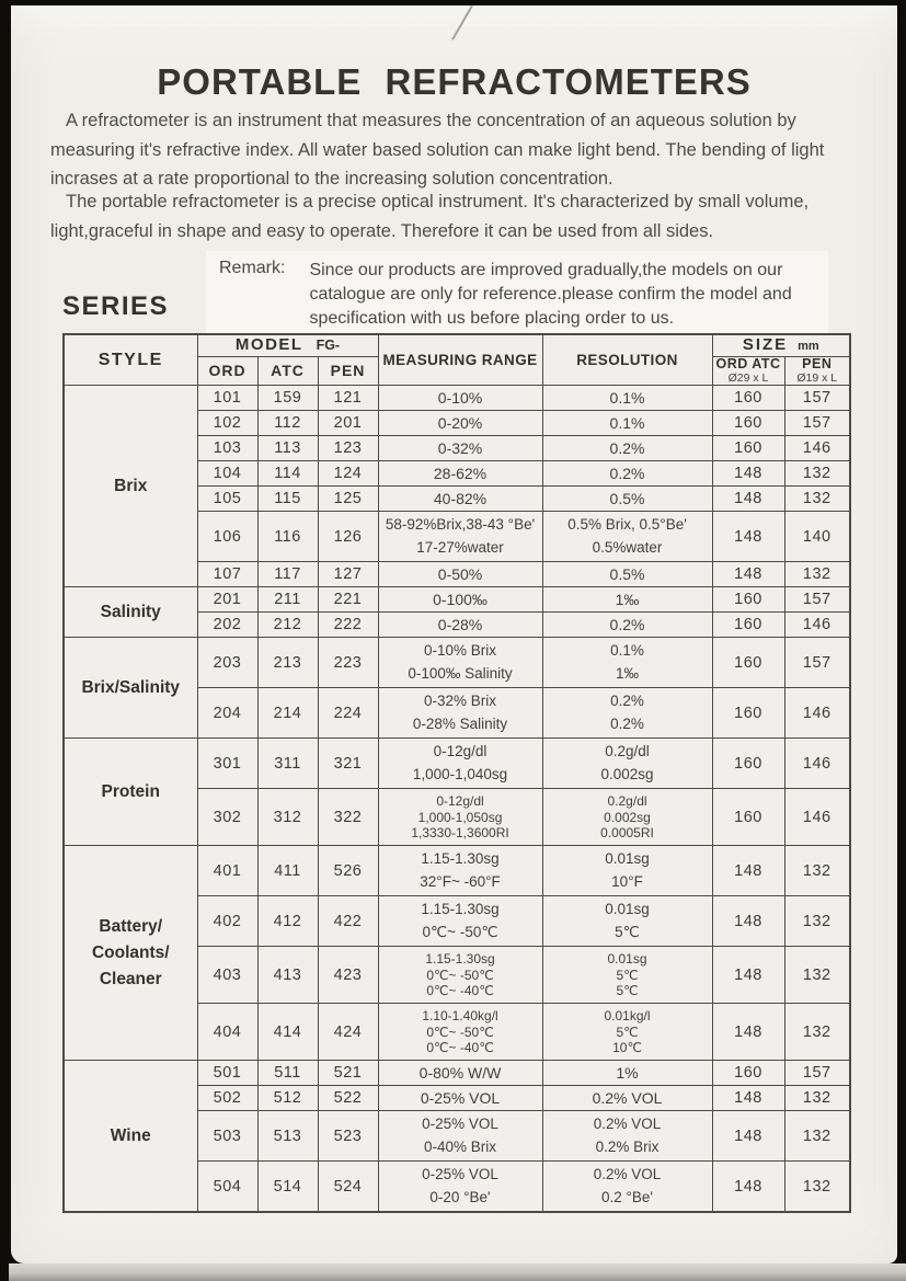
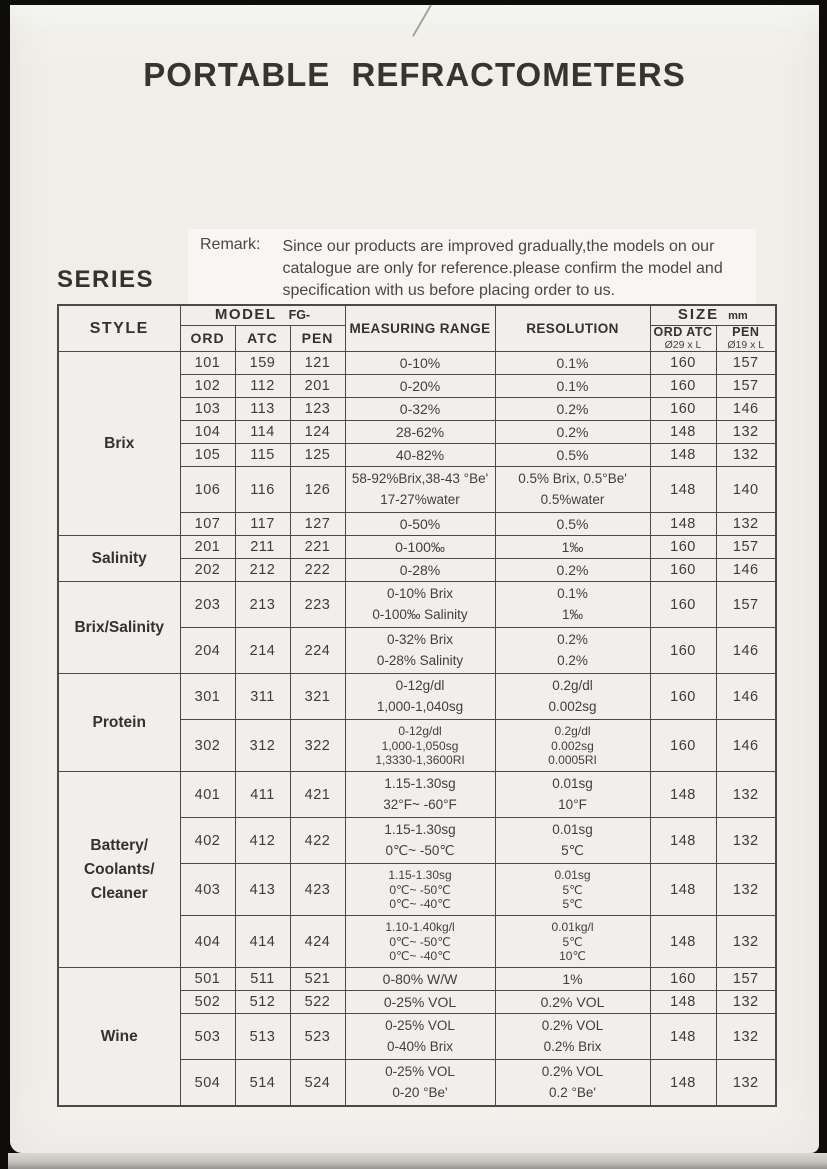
  PORTABLE REFRACTOMETERS
- A refractometer is an instrument that measures the concentration of an aqueous solution by measuring it's refractive index. All water based solution can make light bend. The bending of light incrases at a rate proportional to the increasing solution concentration.
- The portable refractometer is a precise optical instrument. It's characterized by small volume, light,graceful in shape and easy to operate. Therefore it can be used from all sides.
  Remark:
  Since our products are improved gradually,the models on our catalogue are only for reference.please confirm the model and specification with us before placing order to us.
  SERIES
  STYLE	MODEL FG-	MEASURING RANGE	RESOLUTION	SIZE mm
  ORD	ATC	PEN	ORD ATC Ø29 x L	PEN Ø19 x L
  Brix	101	159	121	0-10%	0.1%	160	157
  102	112	201	0-20%	0.1%	160	157
  103	113	123	0-32%	0.2%	160	146
  104	114	124	28-62%	0.2%	148	132
  105	115	125	40-82%	0.5%	148	132
  106	116	126	58-92%Brix,38-43 °Be'17-27%water	0.5% Brix, 0.5°Be'0.5%water	148	140
  107	117	127	0-50%	0.5%	148	132
  Salinity	201	211	221	0-100‰	1‰	160	157
  202	212	222	0-28%	0.2%	160	146
  Brix/Salinity	203	213	223	0-10% Brix0-100‰ Salinity	0.1%1‰	160	157
  204	214	224	0-32% Brix0-28% Salinity	0.2%0.2%	160	146
  Protein	301	311	321	0-12g/dl1,000-1,040sg	0.2g/dl0.002sg	160	146
  302	312	322	0-12g/dl1,000-1,050sg1,3330-1,3600RI	0.2g/dl0.002sg0.0005RI	160	146
- Battery/Coolants/Cleaner	401	411	526	1.15-1.30sg32°F~ -60°F	0.01sg10°F	148	132
+ Battery/Coolants/Cleaner	401	411	421	1.15-1.30sg32°F~ -60°F	0.01sg10°F	148	132
  402	412	422	1.15-1.30sg0℃~ -50℃	0.01sg5℃	148	132
  403	413	423	1.15-1.30sg0℃~ -50℃0℃~ -40℃	0.01sg5℃5℃	148	132
  404	414	424	1.10-1.40kg/l0℃~ -50℃0℃~ -40℃	0.01kg/l5℃10℃	148	132
  Wine	501	511	521	0-80% W/W	1%	160	157
  502	512	522	0-25% VOL	0.2% VOL	148	132
  503	513	523	0-25% VOL0-40% Brix	0.2% VOL0.2% Brix	148	132
  504	514	524	0-25% VOL0-20 °Be'	0.2% VOL0.2 °Be'	148	132
